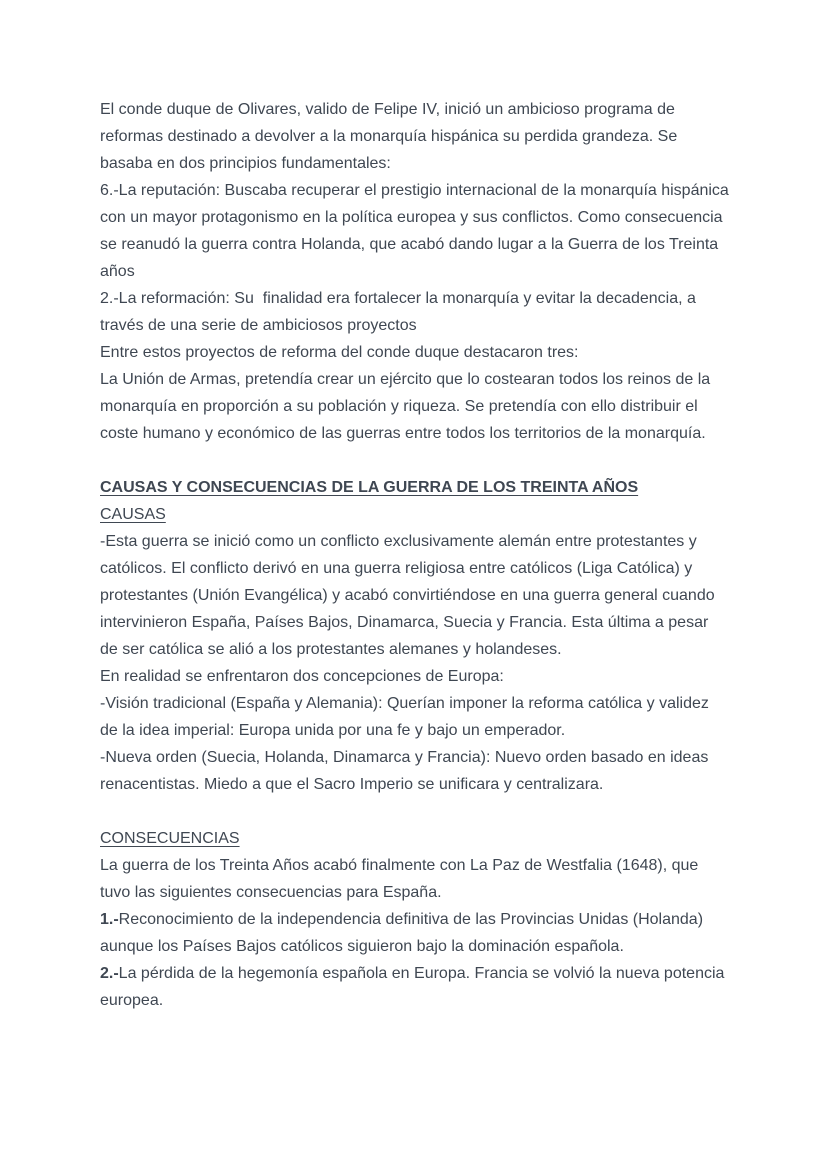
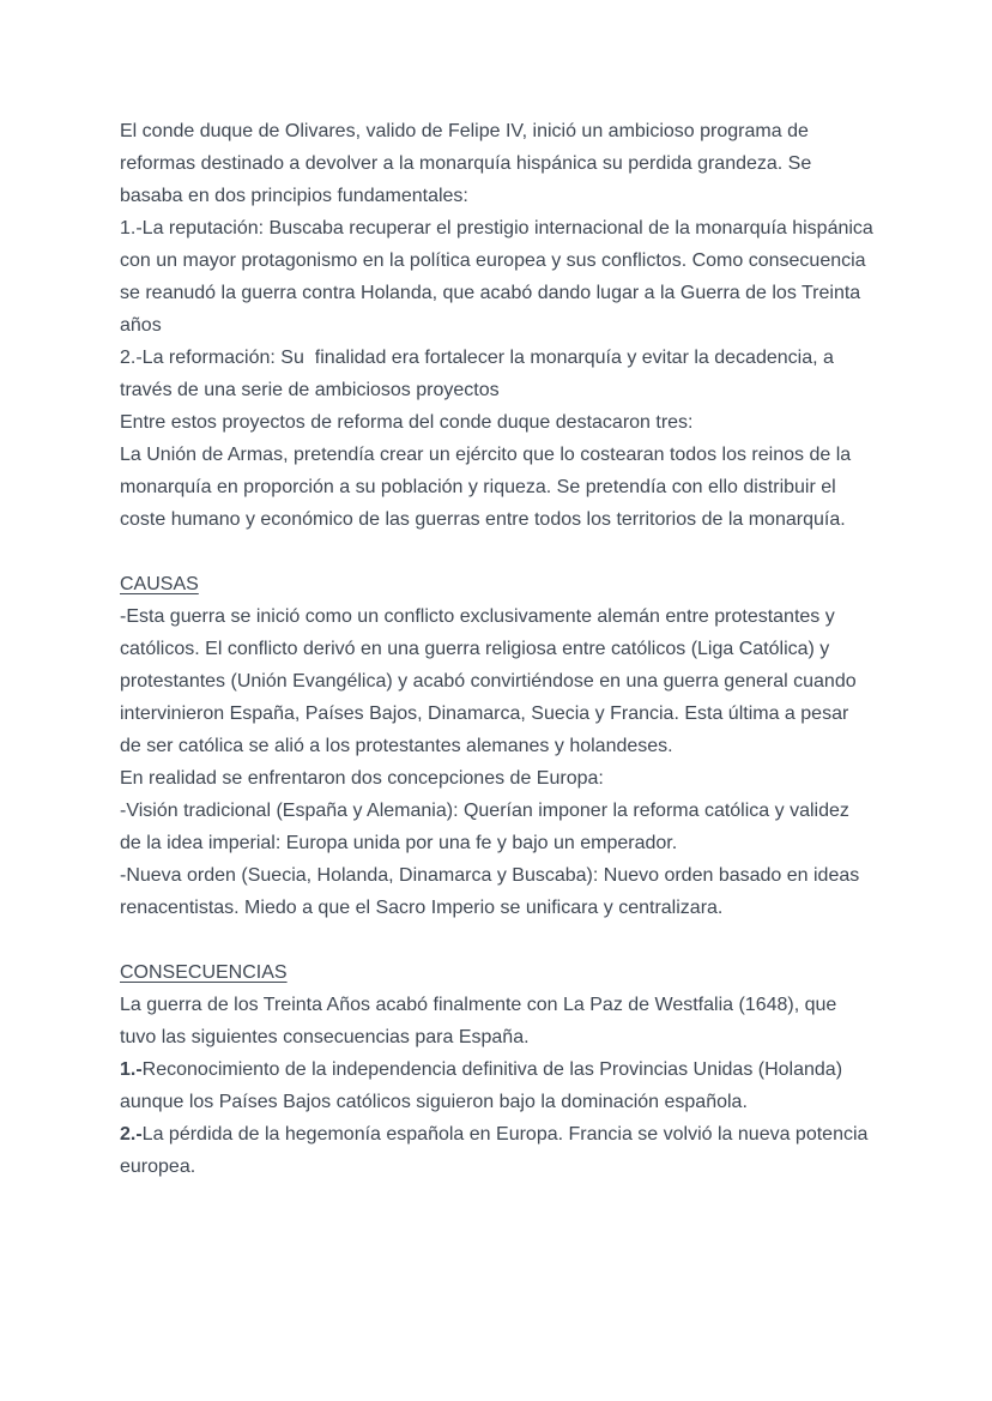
  El conde duque de Olivares, valido de Felipe IV, inició un ambicioso programa de reformas destinado a devolver a la monarquía hispánica su perdida grandeza. Se basaba en dos principios fundamentales:
- 6.-La reputación: Buscaba recuperar el prestigio internacional de la monarquía hispánica con un mayor protagonismo en la política europea y sus conflictos. Como consecuencia se reanudó la guerra contra Holanda, que acabó dando lugar a la Guerra de los Treinta años
+ 1.-La reputación: Buscaba recuperar el prestigio internacional de la monarquía hispánica con un mayor protagonismo en la política europea y sus conflictos. Como consecuencia se reanudó la guerra contra Holanda, que acabó dando lugar a la Guerra de los Treinta años
  2.-La reformación: Su finalidad era fortalecer la monarquía y evitar la decadencia, a través de una serie de ambiciosos proyectos
  Entre estos proyectos de reforma del conde duque destacaron tres:
  La Unión de Armas, pretendía crear un ejército que lo costearan todos los reinos de la monarquía en proporción a su población y riqueza. Se pretendía con ello distribuir el coste humano y económico de las guerras entre todos los territorios de la monarquía.
- CAUSAS Y CONSECUENCIAS DE LA GUERRA DE LOS TREINTA AÑOS
  CAUSAS
  -Esta guerra se inició como un conflicto exclusivamente alemán entre protestantes y católicos. El conflicto derivó en una guerra religiosa entre católicos (Liga Católica) y protestantes (Unión Evangélica) y acabó convirtiéndose en una guerra general cuando intervinieron España, Países Bajos, Dinamarca, Suecia y Francia. Esta última a pesar de ser católica se alió a los protestantes alemanes y holandeses.
  En realidad se enfrentaron dos concepciones de Europa:
  -Visión tradicional (España y Alemania): Querían imponer la reforma católica y validez de la idea imperial: Europa unida por una fe y bajo un emperador.
- -Nueva orden (Suecia, Holanda, Dinamarca y Francia): Nuevo orden basado en ideas renacentistas. Miedo a que el Sacro Imperio se unificara y centralizara.
+ -Nueva orden (Suecia, Holanda, Dinamarca y Buscaba): Nuevo orden basado en ideas renacentistas. Miedo a que el Sacro Imperio se unificara y centralizara.
  CONSECUENCIAS
  La guerra de los Treinta Años acabó finalmente con La Paz de Westfalia (1648), que tuvo las siguientes consecuencias para España.
  1.-Reconocimiento de la independencia definitiva de las Provincias Unidas (Holanda) aunque los Países Bajos católicos siguieron bajo la dominación española.
  2.-La pérdida de la hegemonía española en Europa. Francia se volvió la nueva potencia europea.
